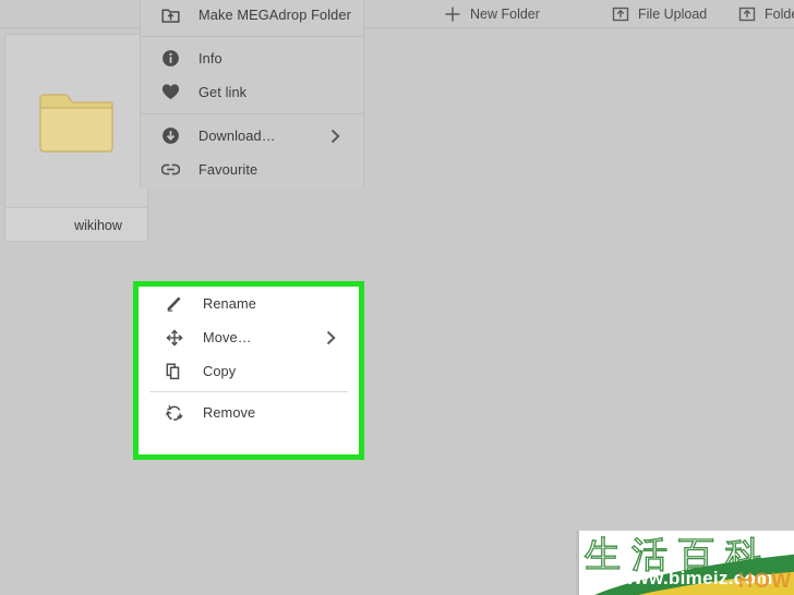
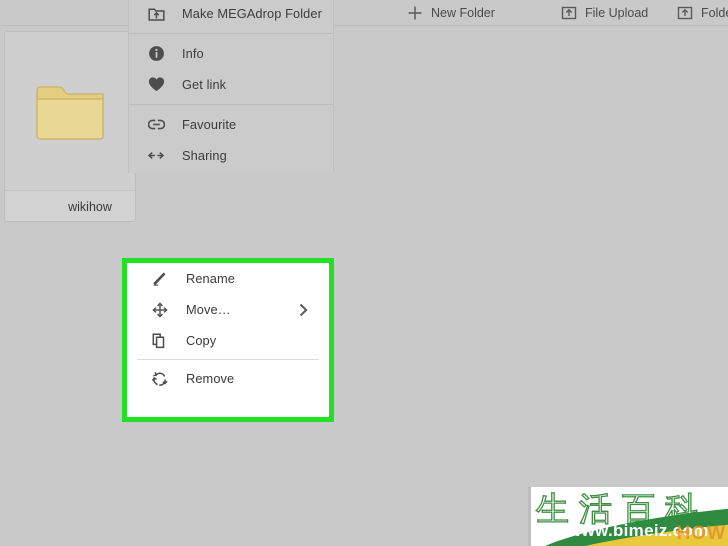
  New Folder
  File Upload
  wikihow
  Make MEGAdrop Folder
  Info
  Get link
- Download…
  Favourite
+ Sharing
  Rename
  Move…
  Copy
  Remove
  生活百科
  HOW
  www.bimeiz.com
